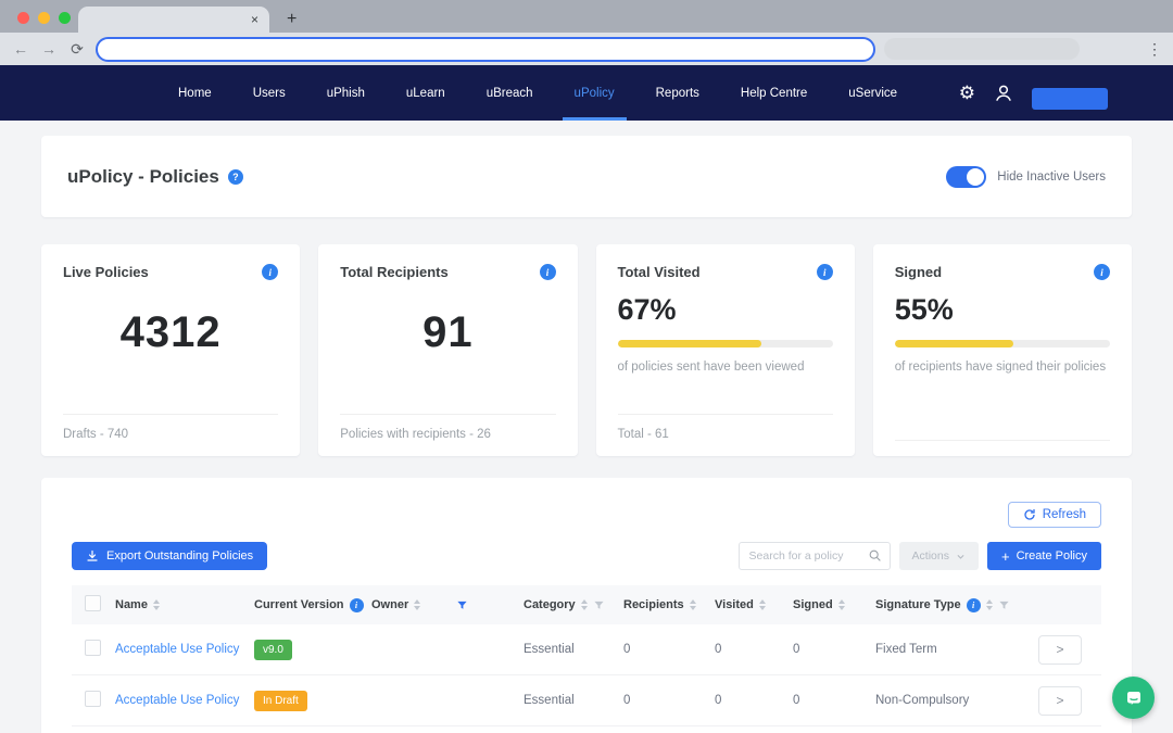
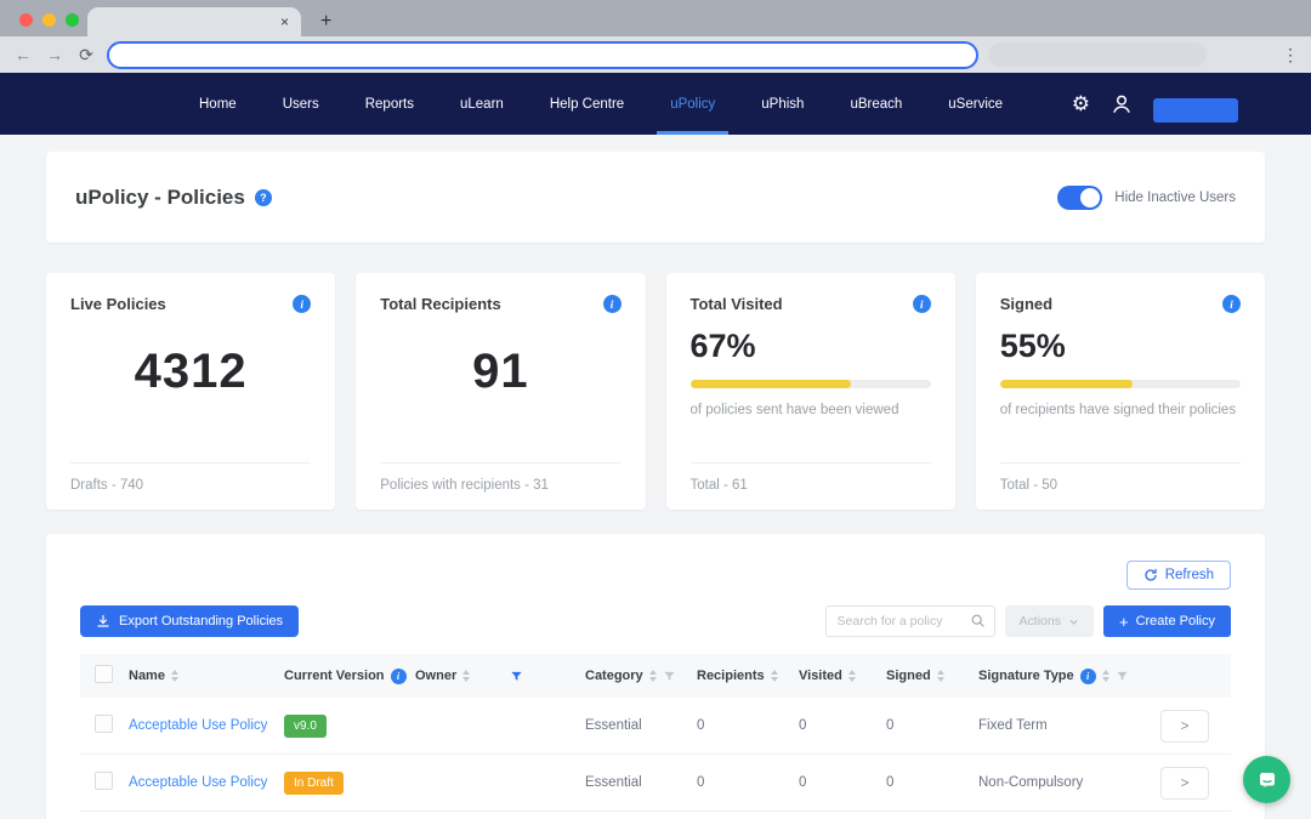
  ×
  +
  ←
  →
  ⟳
  ⋮
  Home
  Users
- uPhish
+ Reports
  uLearn
- uBreach
+ Help Centre
  uPolicy
- Reports
+ uPhish
- Help Centre
+ uBreach
  uService
  ⚙
  uPolicy - Policies
  ?
  Hide Inactive Users
  Live Policies
  i
  4312
  Drafts - 740
  Total Recipients
  i
  91
- Policies with recipients - 26
+ Policies with recipients - 31
  Total Visited
  i
  67%
  of policies sent have been viewed
  Total - 61
  Signed
  i
  55%
  of recipients have signed their policies
+ Total - 50
  Refresh
  Export Outstanding Policies
  Search for a policy
  Actions
  +
  Create Policy
  Name
  Current Version
  i
  Owner
  Category
  Recipients
  Visited
  Signed
  Signature Type
  i
  Acceptable Use Policy
  v9.0
  Essential
  0
  0
  0
  Fixed Term
  >
  Acceptable Use Policy
  In Draft
  Essential
  0
  0
  0
  Non-Compulsory
  >
